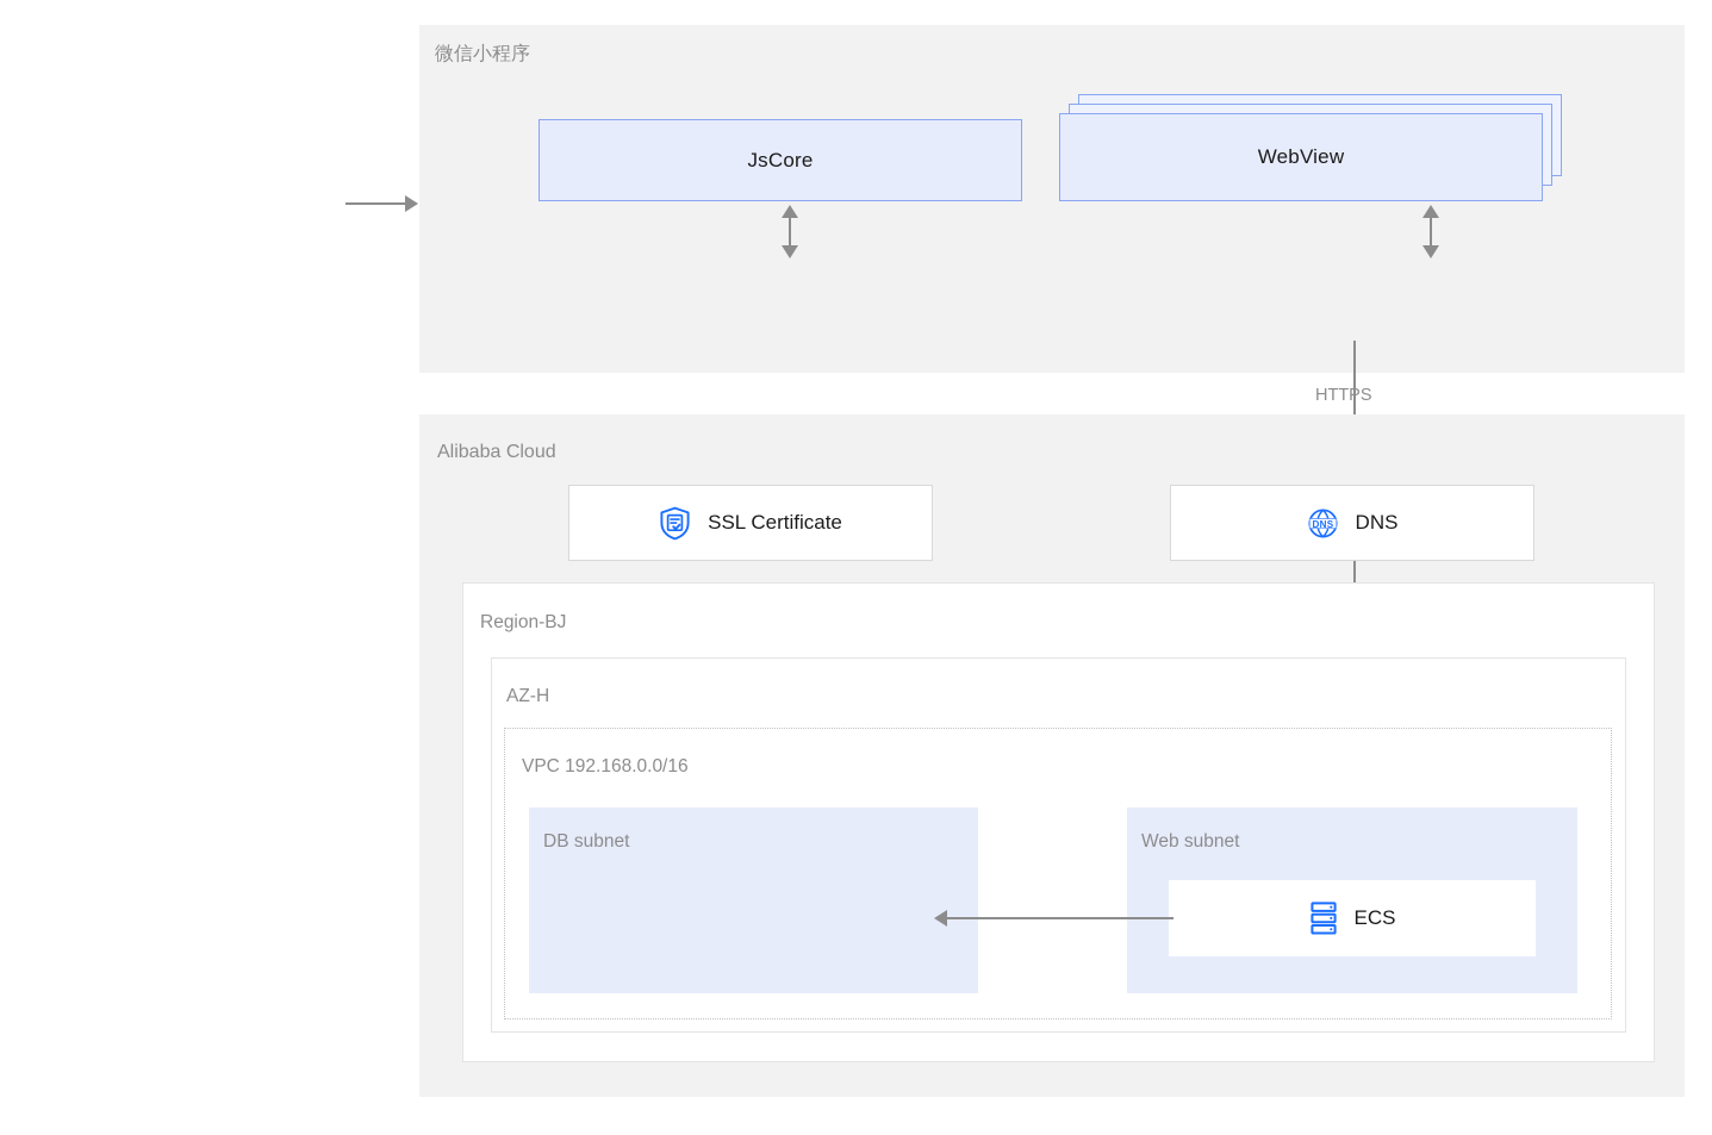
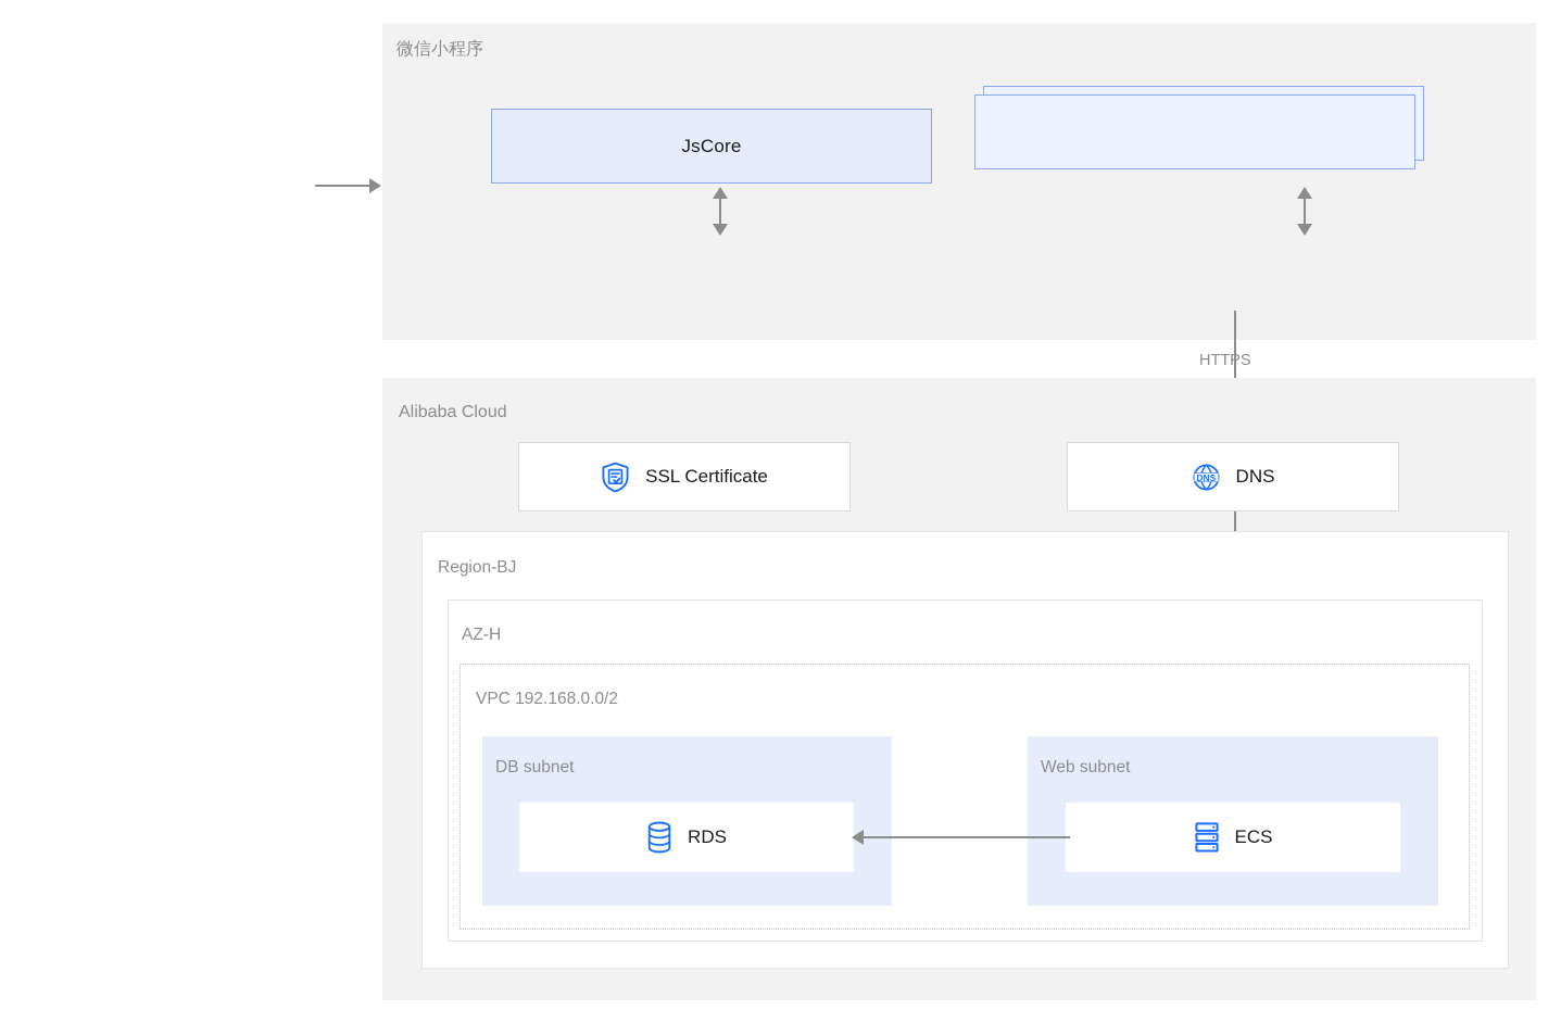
  微信小程序
  JsCore
- WebView
  HTTPS
  Alibaba Cloud
  SSL Certificate
  DNS
  DNS
  Region-BJ
  AZ-H
- VPC 192.168.0.0/16
+ VPC 192.168.0.0/2
  DB subnet
+ RDS
  Web subnet
  ECS
